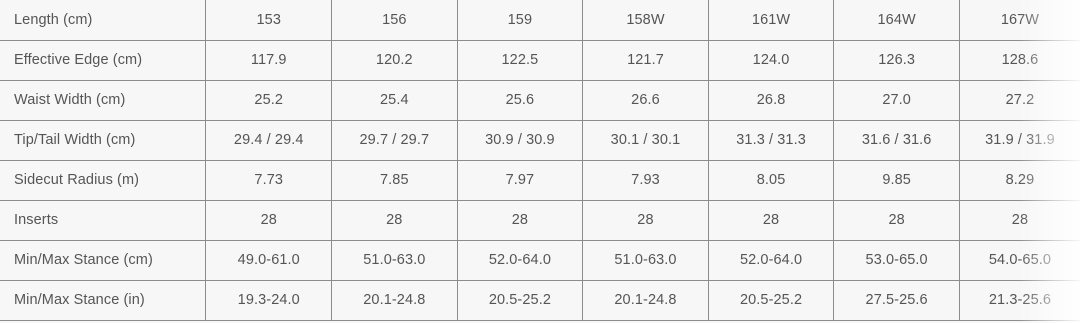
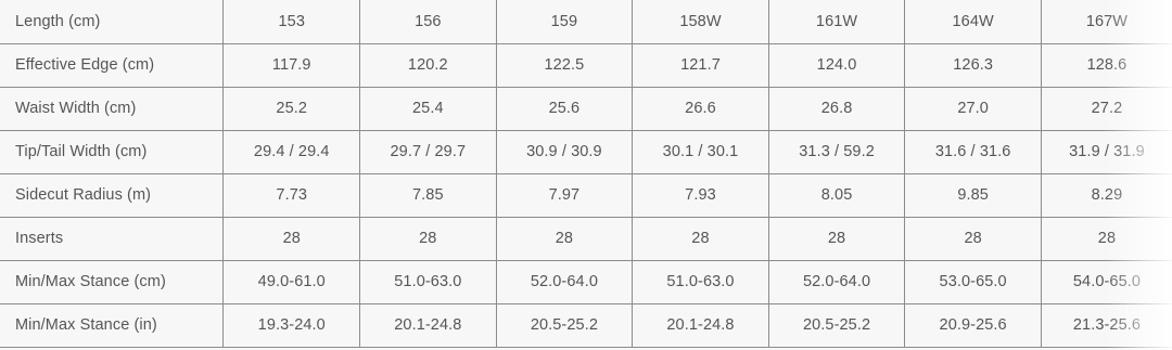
  Length (cm)	153	156	159	158W	161W	164W	16
  Effective Edge (cm)	117.9	120.2	122.5	121.7	124.0	126.3	12
  Waist Width (cm)	25.2	25.4	25.6	26.6	26.8	27.0	2
- Tip/Tail Width (cm)	29.4 / 29.4	29.7 / 29.7	30.9 / 30.9	30.1 / 30.1	31.3 / 31.3	31.6 / 31.6	31.9
+ Tip/Tail Width (cm)	29.4 / 29.4	29.7 / 29.7	30.9 / 30.9	30.1 / 30.1	31.3 / 59.2	31.6 / 31.6	31.9
  Sidecut Radius (m)	7.73	7.85	7.97	7.93	8.05	9.85	8.
  Inserts	28	28	28	28	28	28	2
  Min/Max Stance (cm)	49.0-61.0	51.0-63.0	52.0-64.0	51.0-63.0	52.0-64.0	53.0-65.0	54.0
- Min/Max Stance (in)	19.3-24.0	20.1-24.8	20.5-25.2	20.1-24.8	20.5-25.2	27.5-25.6	21.3
+ Min/Max Stance (in)	19.3-24.0	20.1-24.8	20.5-25.2	20.1-24.8	20.5-25.2	20.9-25.6	21.3
